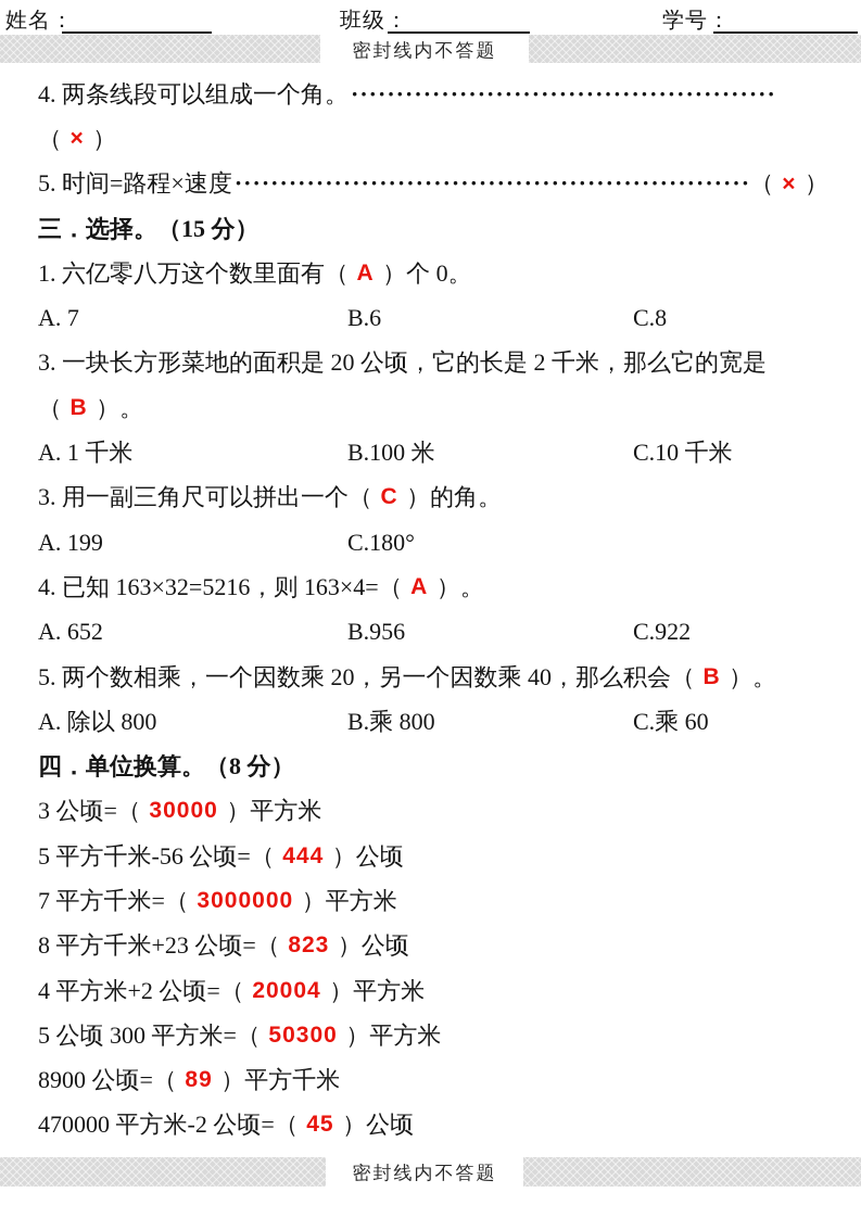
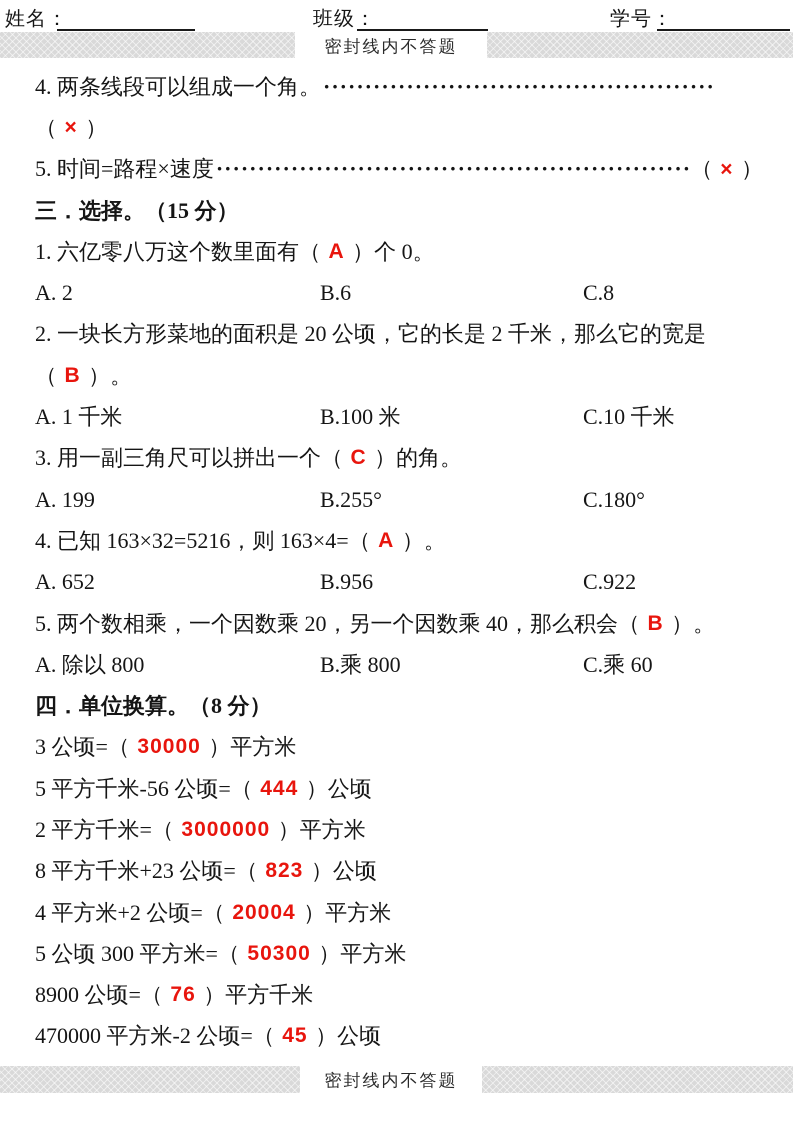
  姓名：
  班级：
  学号：
  密封线内不答题
  4. 两条线段可以组成一个角。
  （
  ×
  ）
  5. 时间=路程×速度
  （ × ）
  三．选择。（15 分）
  1. 六亿零八万这个数里面有（
  A
  ）个 0。
- A. 7
+ A. 2
  B.6
  C.8
- 3. 一块长方形菜地的面积是 20 公顷，它的长是 2 千米，那么它的宽是
+ 2. 一块长方形菜地的面积是 20 公顷，它的长是 2 千米，那么它的宽是
  （
  B
  ）。
  A. 1 千米
  B.100 米
  C.10 千米
  3. 用一副三角尺可以拼出一个（
  C
  ）的角。
  A. 199
+ B.255°
  C.180°
  4. 已知 163×32=5216，则 163×4=（
  A
  ）。
  A. 652
  B.956
  C.922
  5. 两个数相乘，一个因数乘 20，另一个因数乘 40，那么积会（
  B
  ）。
  A. 除以 800
  B.乘 800
  C.乘 60
  四．单位换算。（8 分）
  3 公顷=（
  30000
  ）平方米
  5 平方千米-56 公顷=（
  444
  ）公顷
- 7 平方千米=（
+ 2 平方千米=（
  3000000
  ）平方米
  8 平方千米+23 公顷=（
  823
  ）公顷
  4 平方米+2 公顷=（
  20004
  ）平方米
  5 公顷 300 平方米=（
  50300
  ）平方米
  8900 公顷=（
- 89
+ 76
  ）平方千米
  470000 平方米-2 公顷=（
  45
  ）公顷
  密封线内不答题
